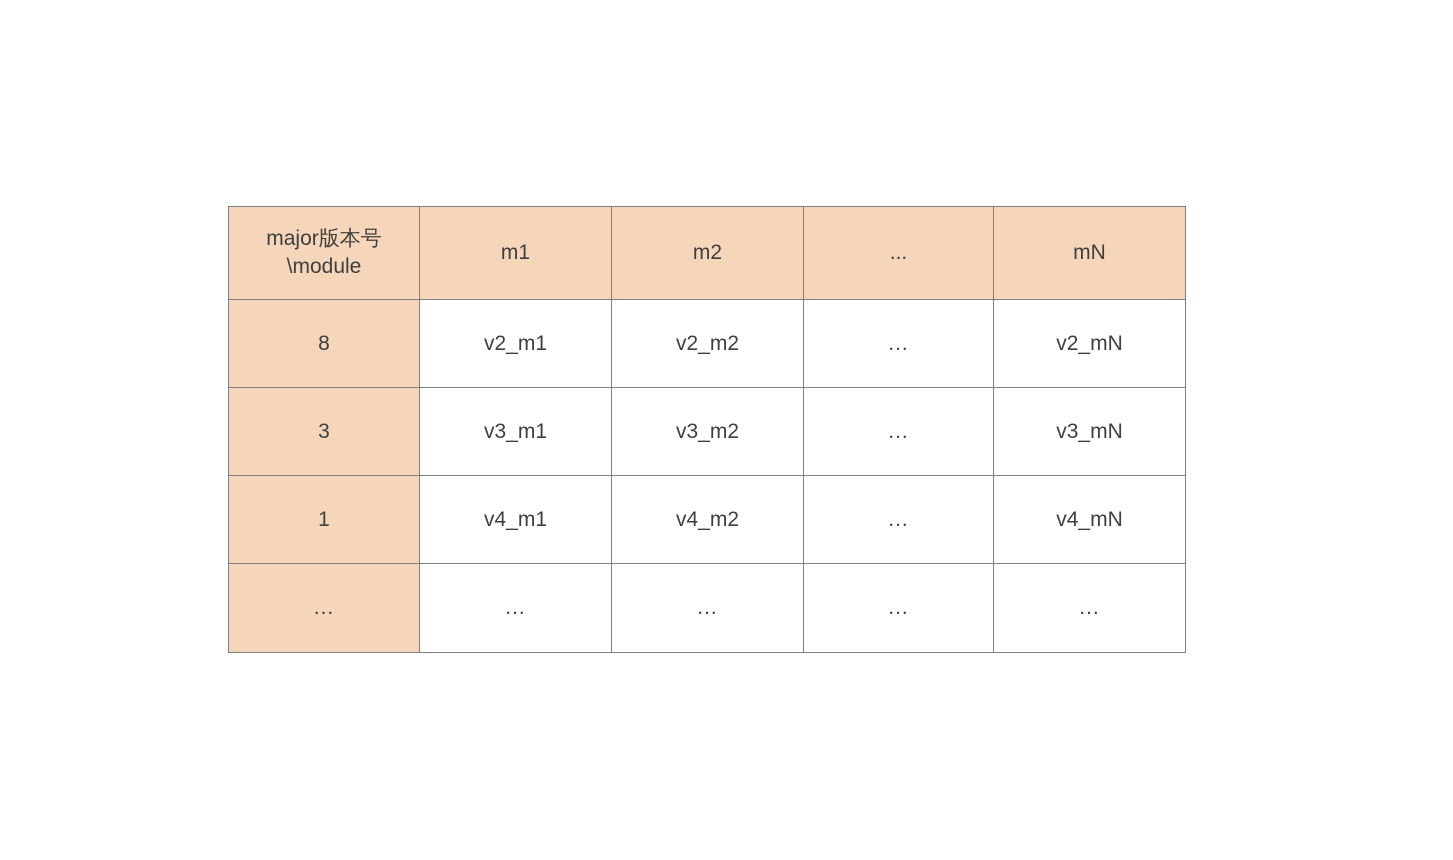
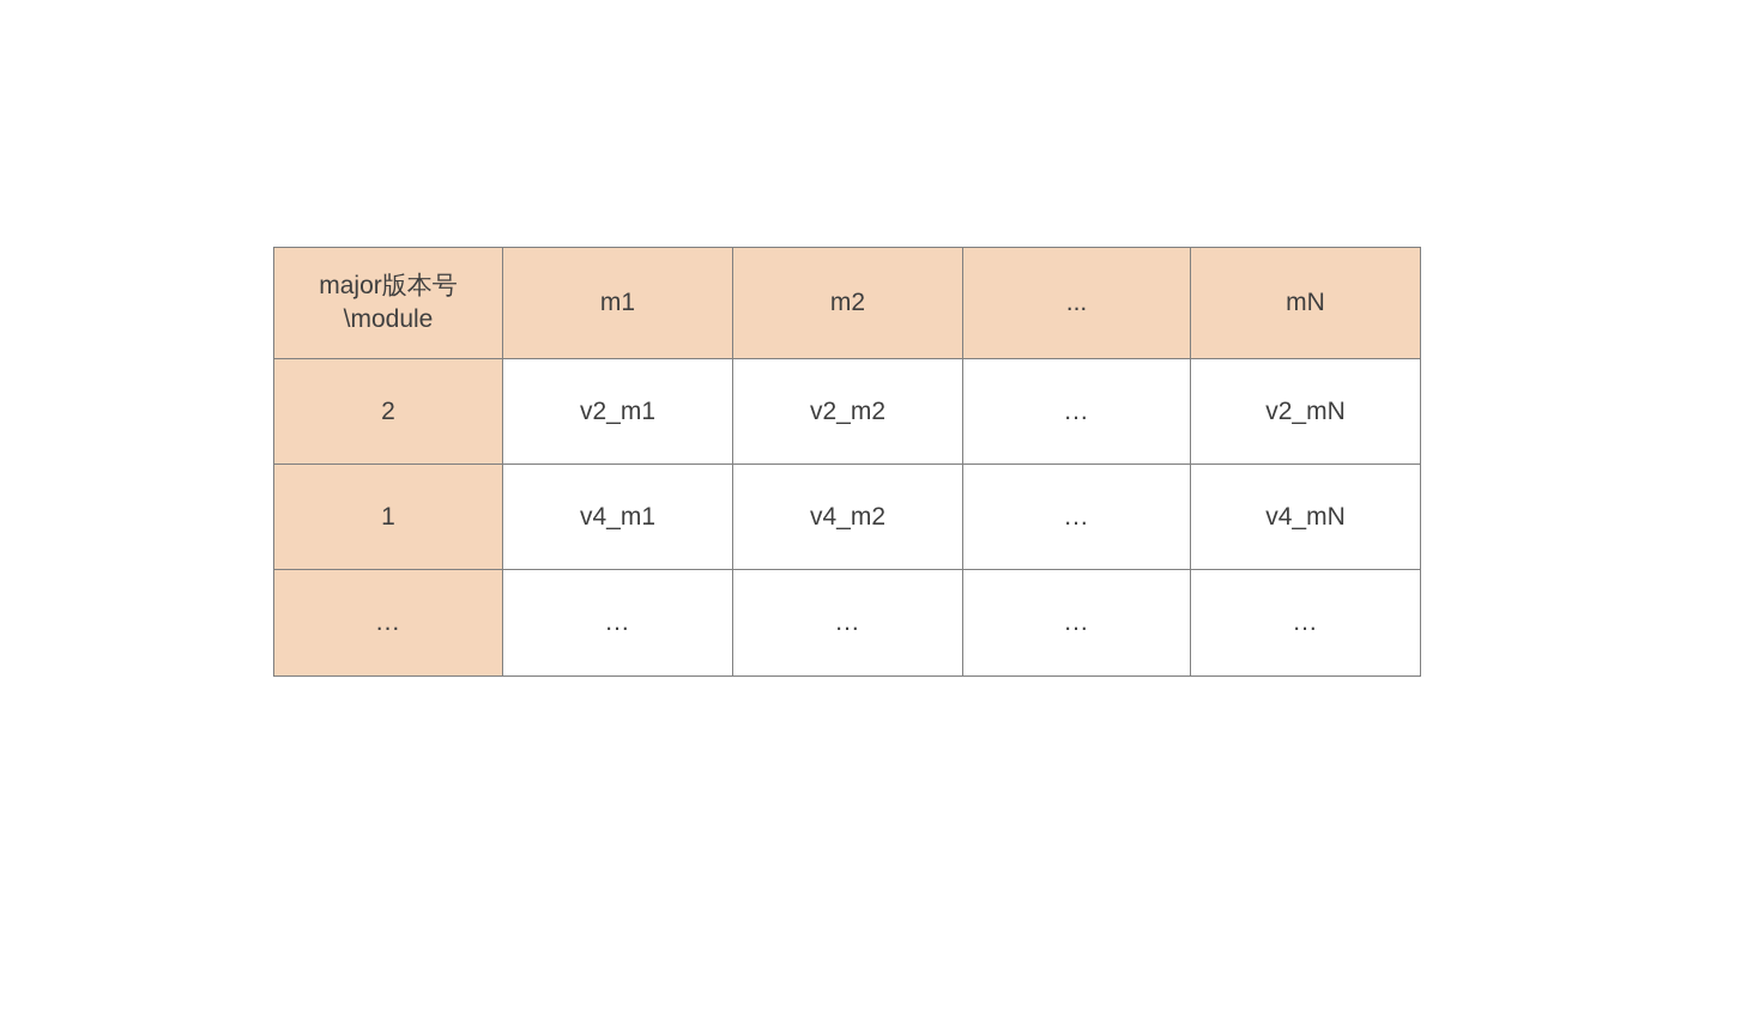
  major版本号\module	m1	m2	...	mN
- 8	v2_m1	v2_m2	...	v2_mN
+ 2	v2_m1	v2_m2	...	v2_mN
- 3	v3_m1	v3_m2	...	v3_mN
  1	v4_m1	v4_m2	...	v4_mN
  ...	...	...	...	...
